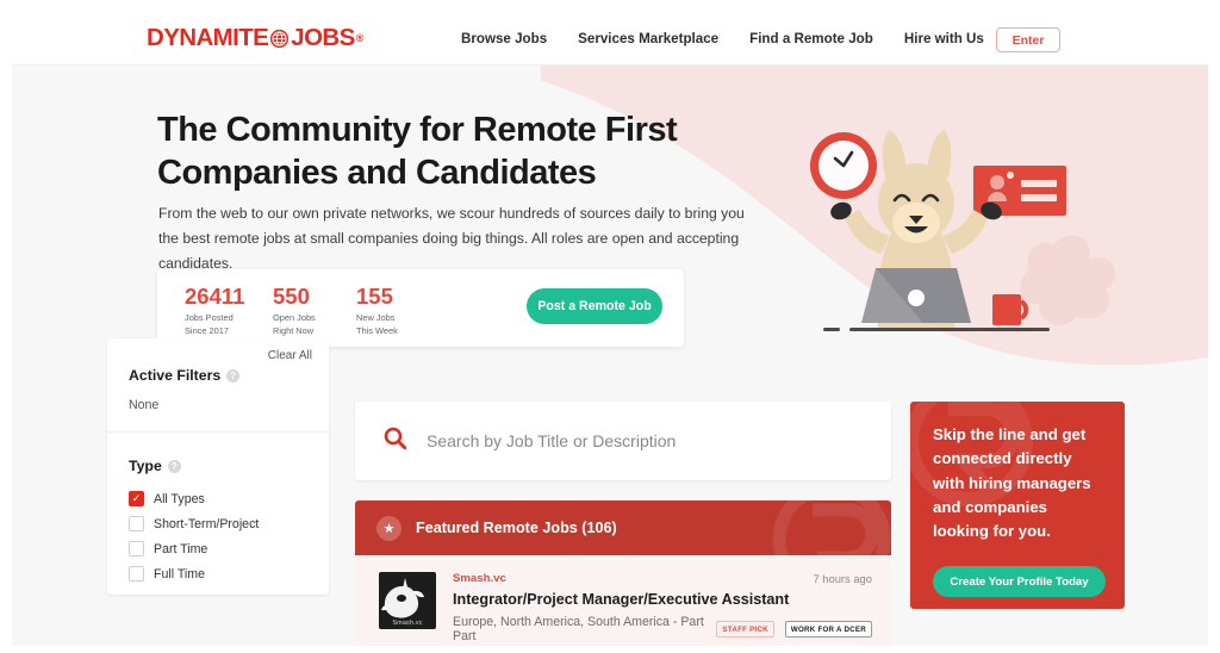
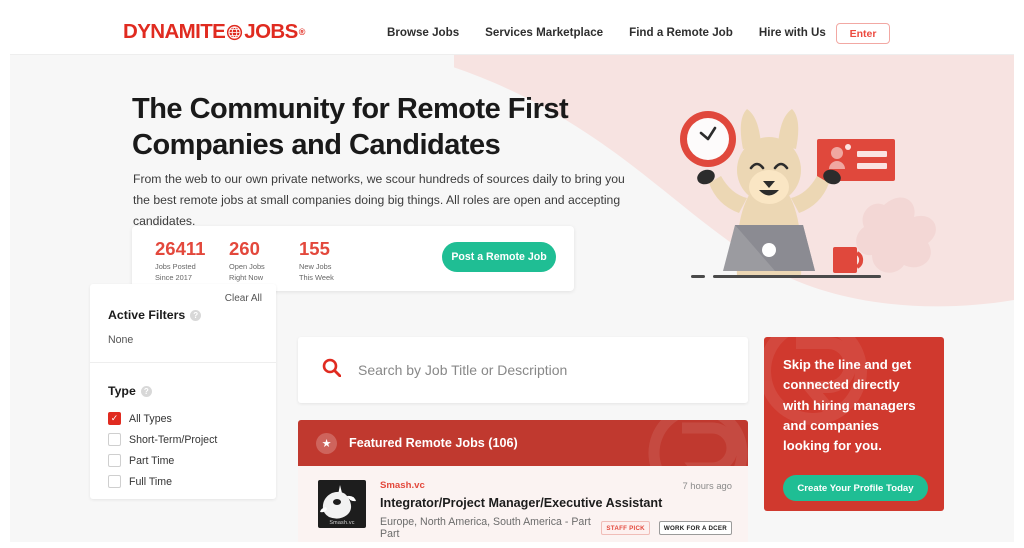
  DYNAMITE
  JOBS
  ®
  Browse Jobs
  Services Marketplace
  Find a Remote Job
  Hire with Us
  Enter
  The Community for Remote First Companies and Candidates
  From the web to our own private networks, we scour hundreds of sources daily to bring you the best remote jobs at small companies doing big things. All roles are open and accepting candidates.
  26411
  Jobs Posted
  Since 2017
- 550
+ 260
  Open Jobs
  Right Now
  155
  New Jobs
  This Week
  Post a Remote Job
  Clear All
  Active Filters
  ?
  None
  Type
  ?
  ✓
  All Types
  Short-Term/Project
  Part Time
  Full Time
  Search by Job Title or Description
  ★
  Featured Remote Jobs (106)
  7 hours ago
  Smash.vc
  Integrator/Project Manager/Executive Assistant
  Europe, North America, South America - Part Part
  Skip the line and get connected directly with hiring managers and companies looking for you.
  Create Your Profile Today
